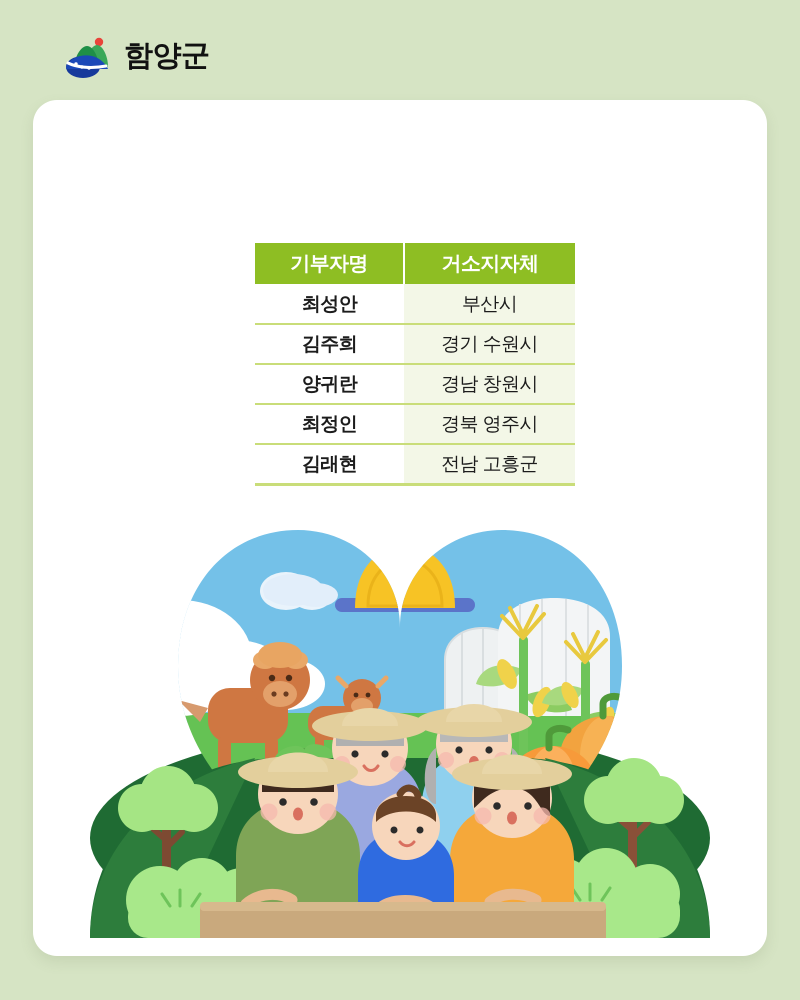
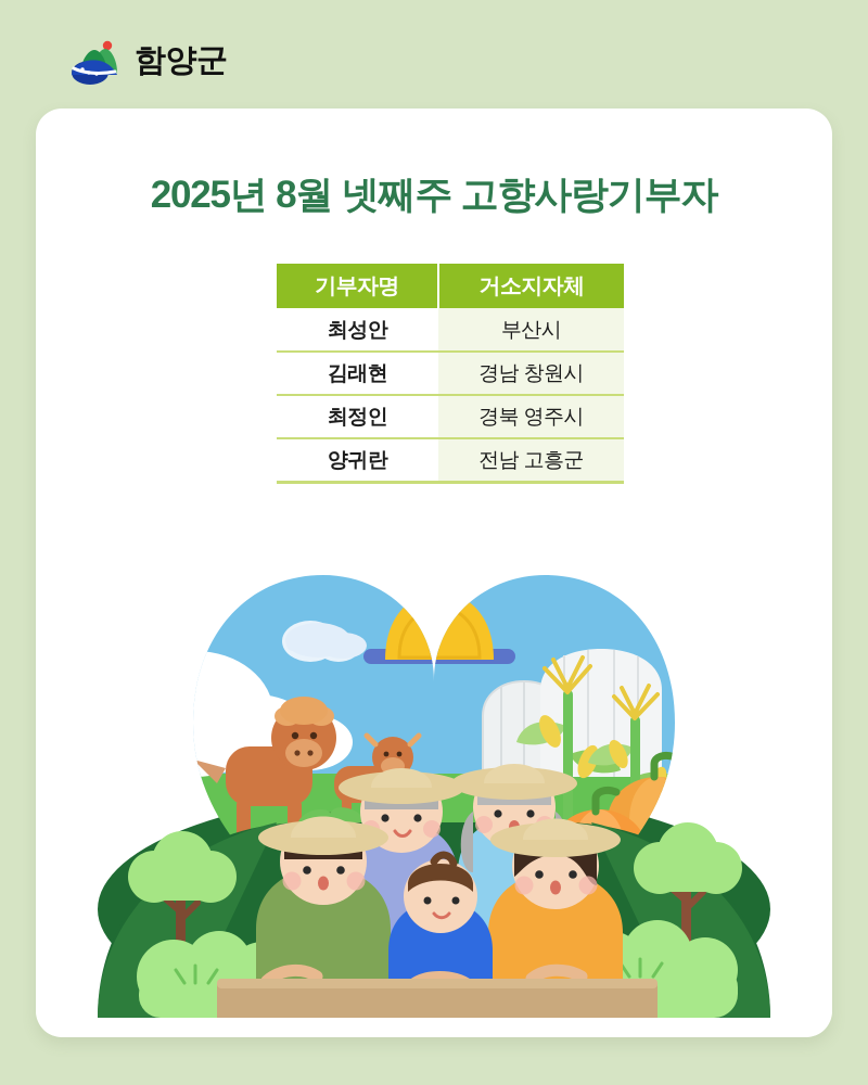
  함양군
+ 2025년 8월 넷째주 고향사랑기부자
  기부자명	거소지자체
  최성안	부산시
- 김주희	경기 수원시
- 양귀란	경남 창원시
+ 김래현	경남 창원시
  최정인	경북 영주시
- 김래현	전남 고흥군
+ 양귀란	전남 고흥군
